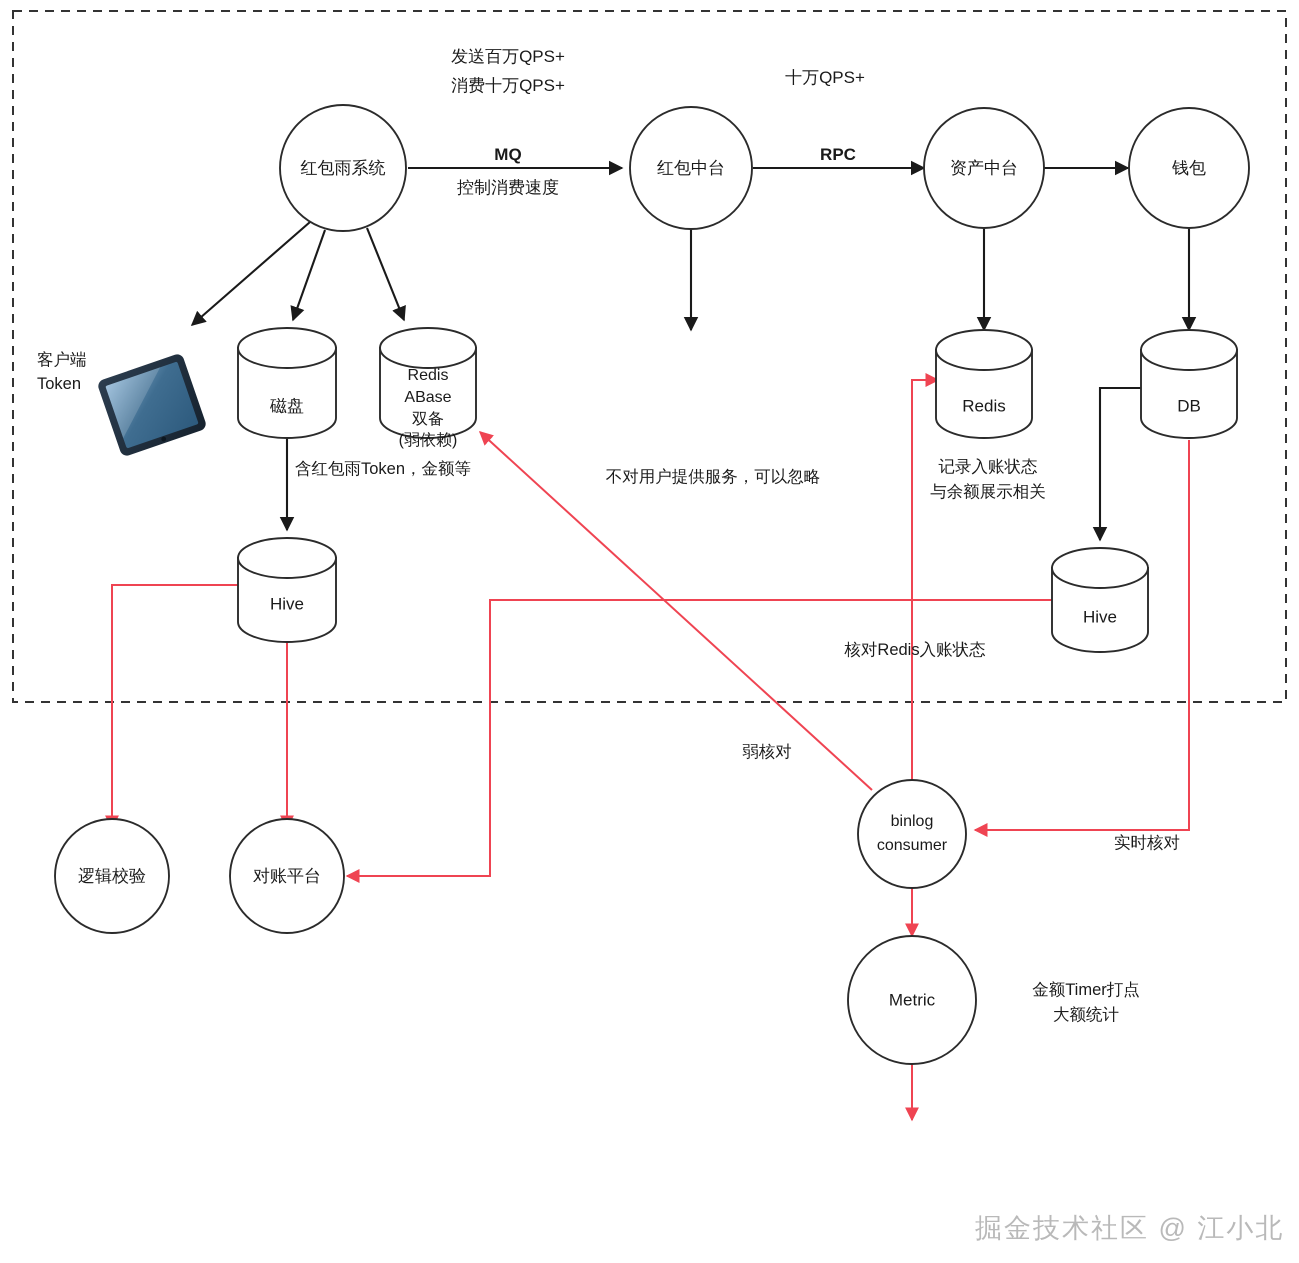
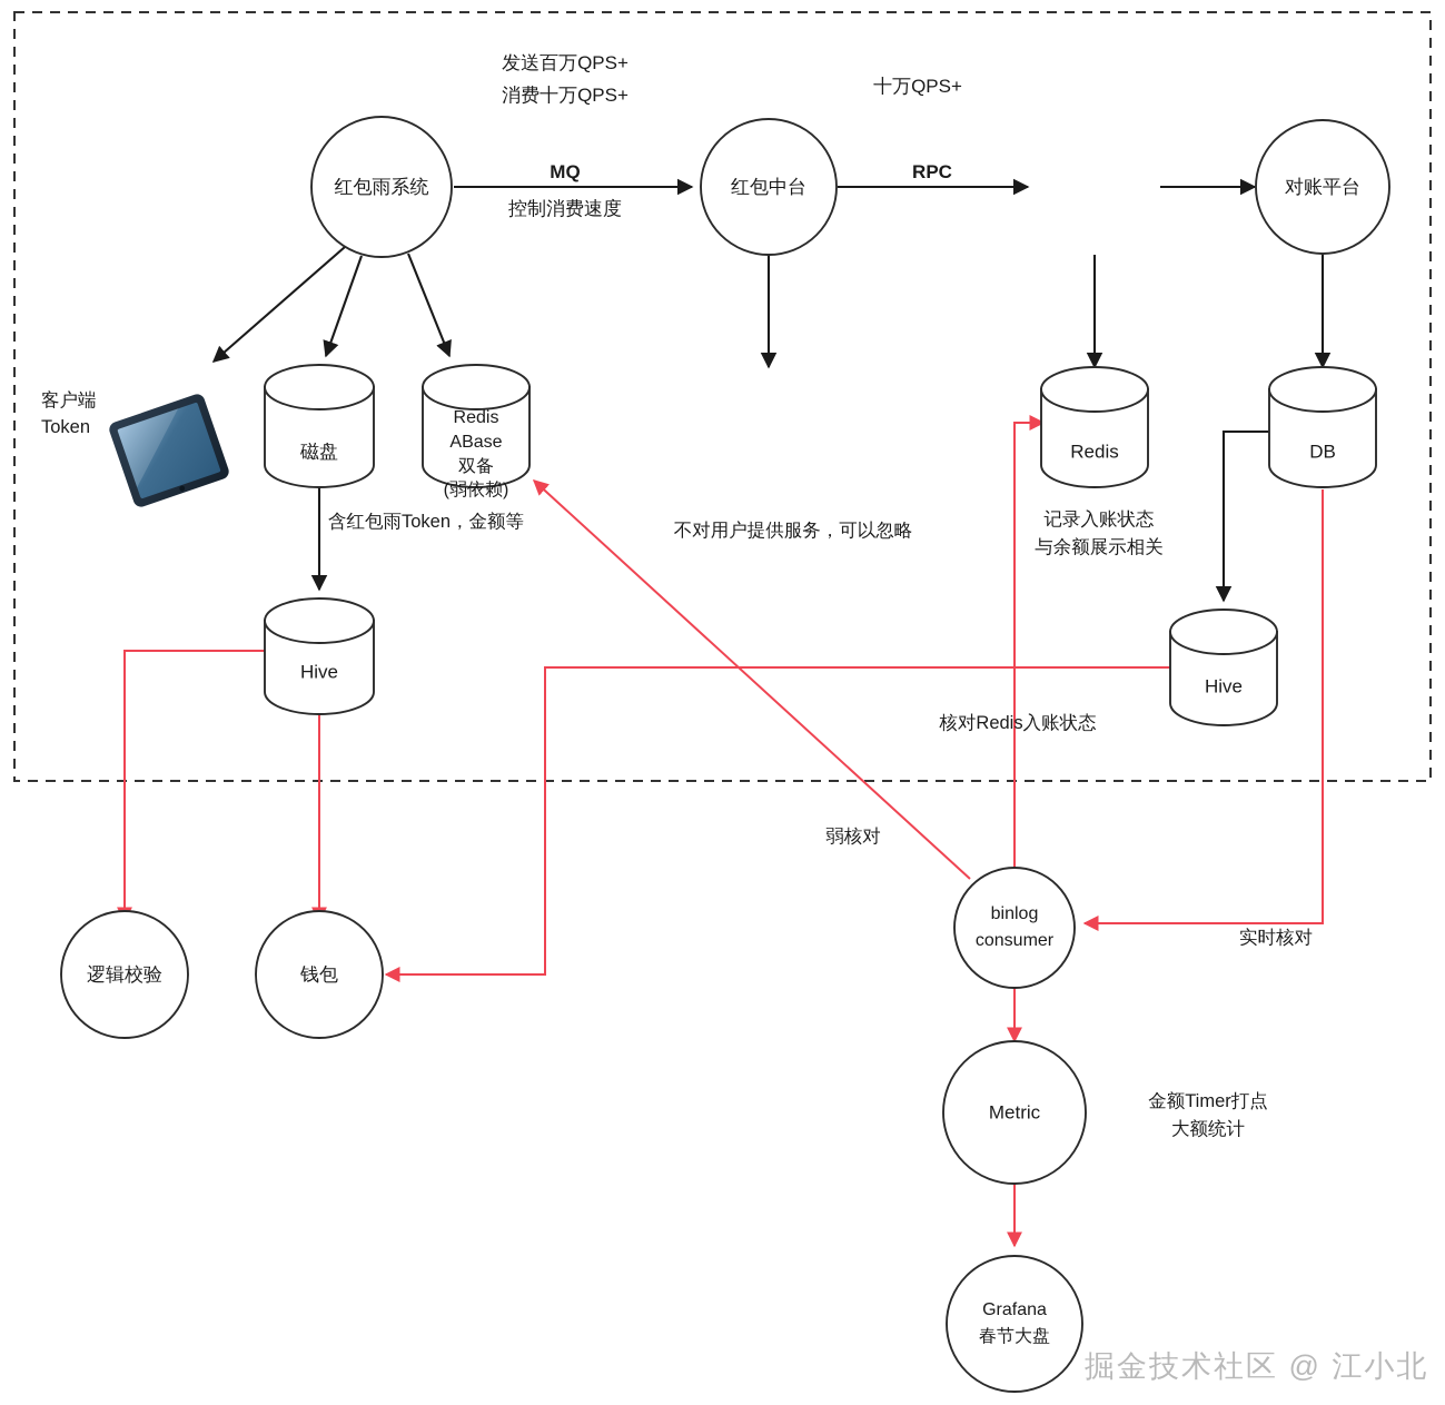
  红包雨系统
  红包中台
- 资产中台
- 钱包
+ 对账平台
  客户端
  Token
  磁盘
  Redis
  ABase
  双备
  (弱依赖)
  Redis
  DB
  Hive
  Hive
  逻辑校验
- 对账平台
+ 钱包
  binlog
  consumer
  Metric
+ Grafana
+ 春节大盘
  发送百万QPS+
  消费十万QPS+
  十万QPS+
  MQ
  控制消费速度
  RPC
  含红包雨Token，金额等
  不对用户提供服务，可以忽略
  记录入账状态
  与余额展示相关
  核对Redis入账状态
  弱核对
  实时核对
  金额Timer打点
  大额统计
  掘金技术社区 @ 江小北
